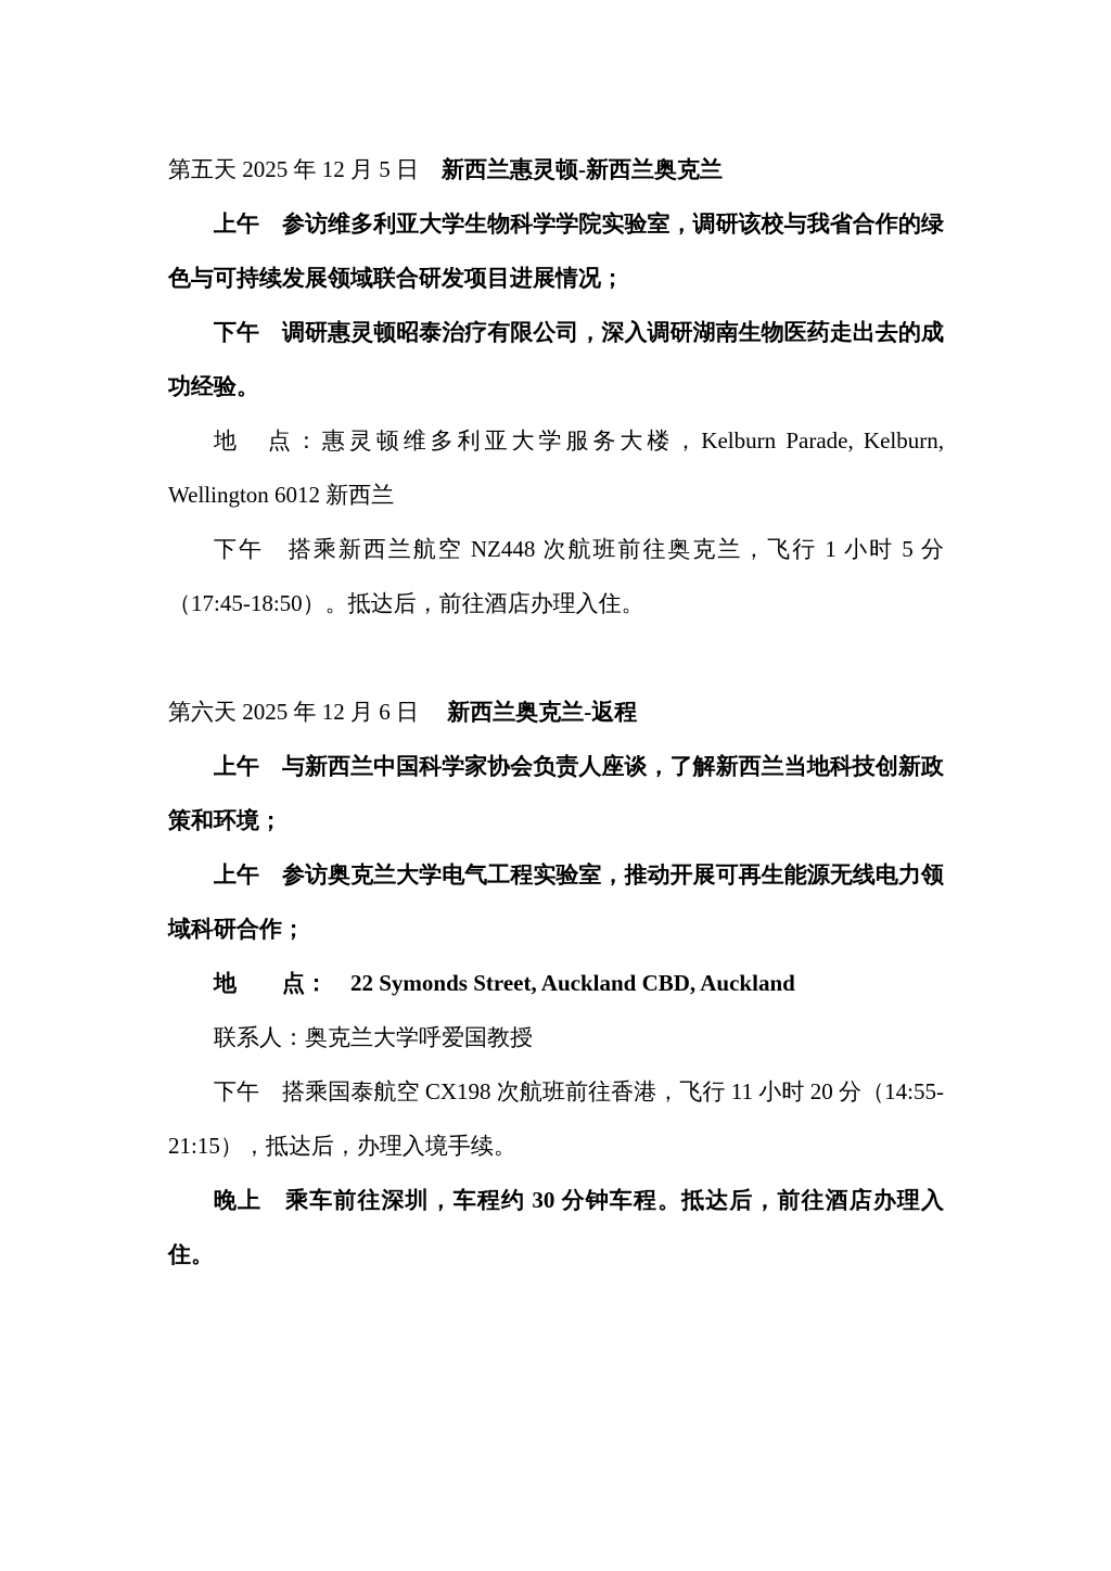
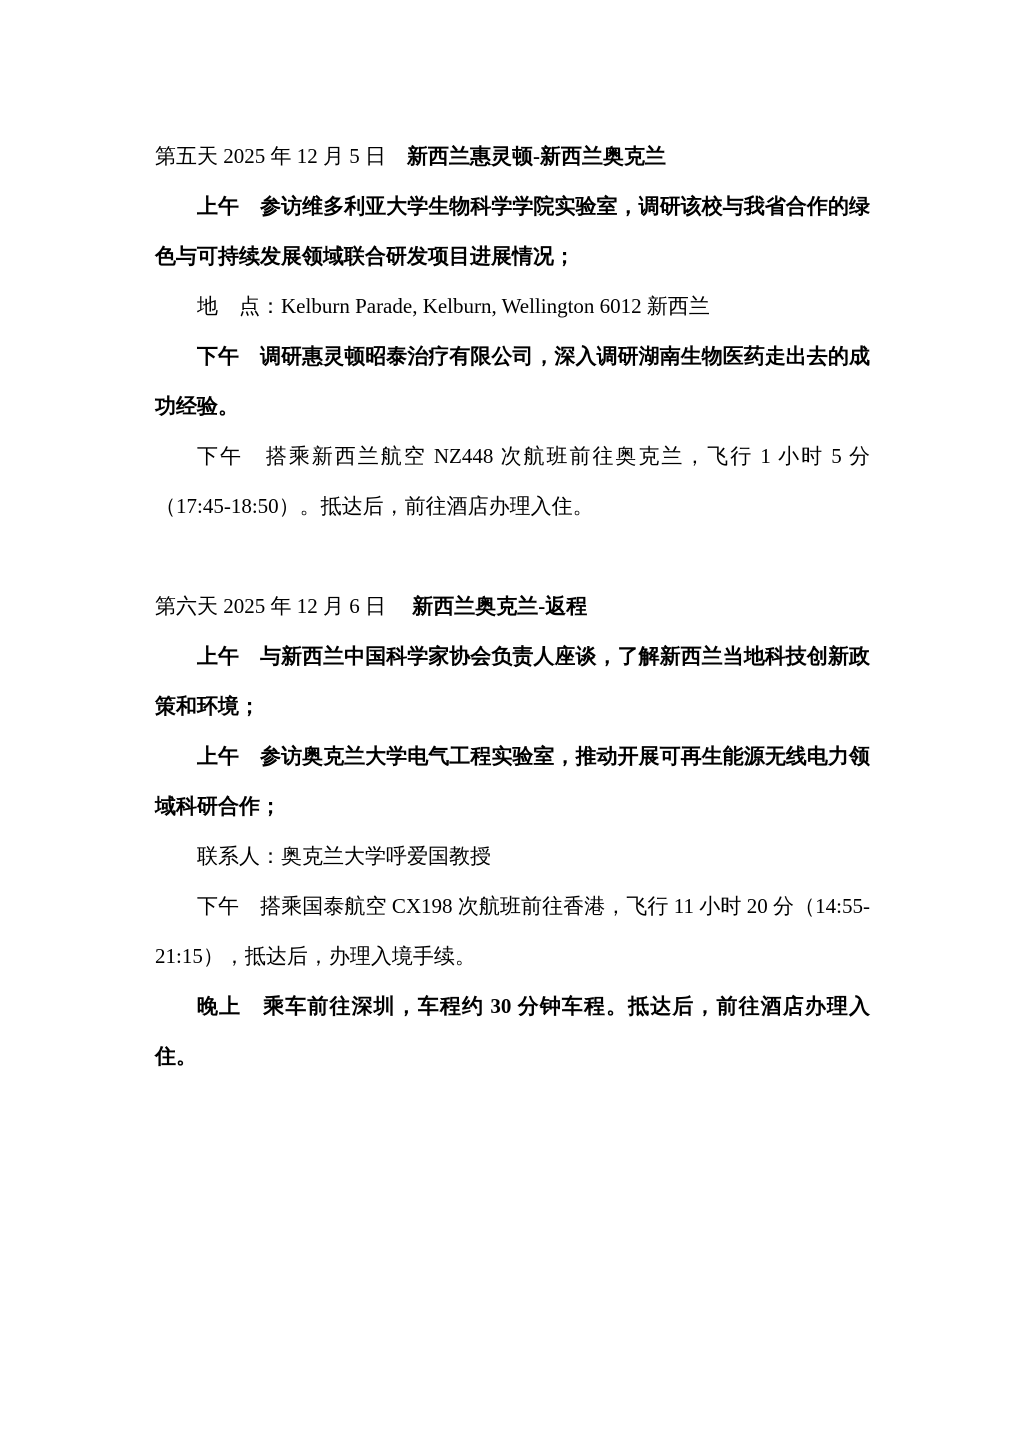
  第五天 2025 年 12 月 5 日 新西兰惠灵顿-新西兰奥克兰
  上午 参访维多利亚大学生物科学学院实验室，调研该校与我省合作的绿色与可持续发展领域联合研发项目进展情况；
+ 地 点：Kelburn Parade, Kelburn, Wellington 6012 新西兰
  下午 调研惠灵顿昭泰治疗有限公司，深入调研湖南生物医药走出去的成功经验。
- 地 点：惠灵顿维多利亚大学服务大楼，Kelburn Parade, Kelburn, Wellington 6012 新西兰
  下午 搭乘新西兰航空 NZ448 次航班前往奥克兰，飞行 1 小时 5 分（17:45-18:50）。抵达后，前往酒店办理入住。
  第六天 2025 年 12 月 6 日 新西兰奥克兰-返程
  上午 与新西兰中国科学家协会负责人座谈，了解新西兰当地科技创新政策和环境；
  上午 参访奥克兰大学电气工程实验室，推动开展可再生能源无线电力领域科研合作；
- 地 点： 22 Symonds Street, Auckland CBD, Auckland
  联系人：奥克兰大学呼爱国教授
  下午 搭乘国泰航空 CX198 次航班前往香港，飞行 11 小时 20 分（14:55-21:15），抵达后，办理入境手续。
  晚上 乘车前往深圳，车程约 30 分钟车程。抵达后，前往酒店办理入住。
